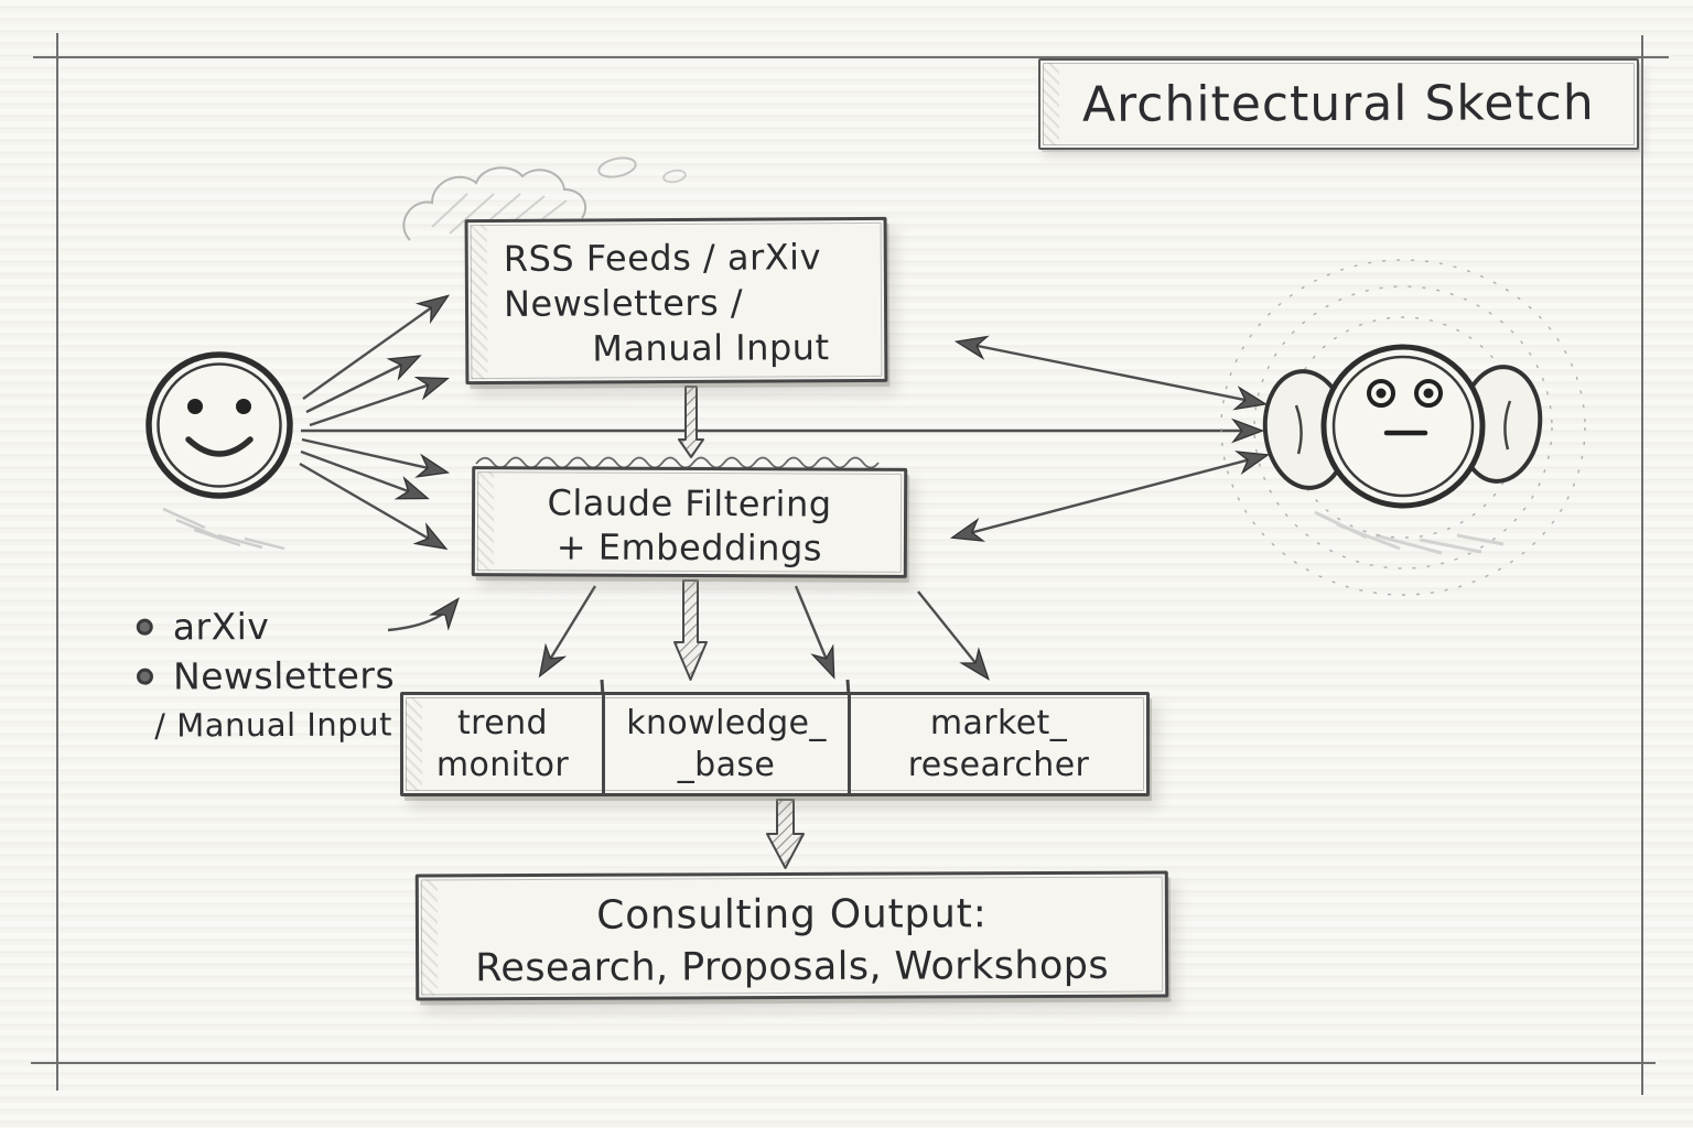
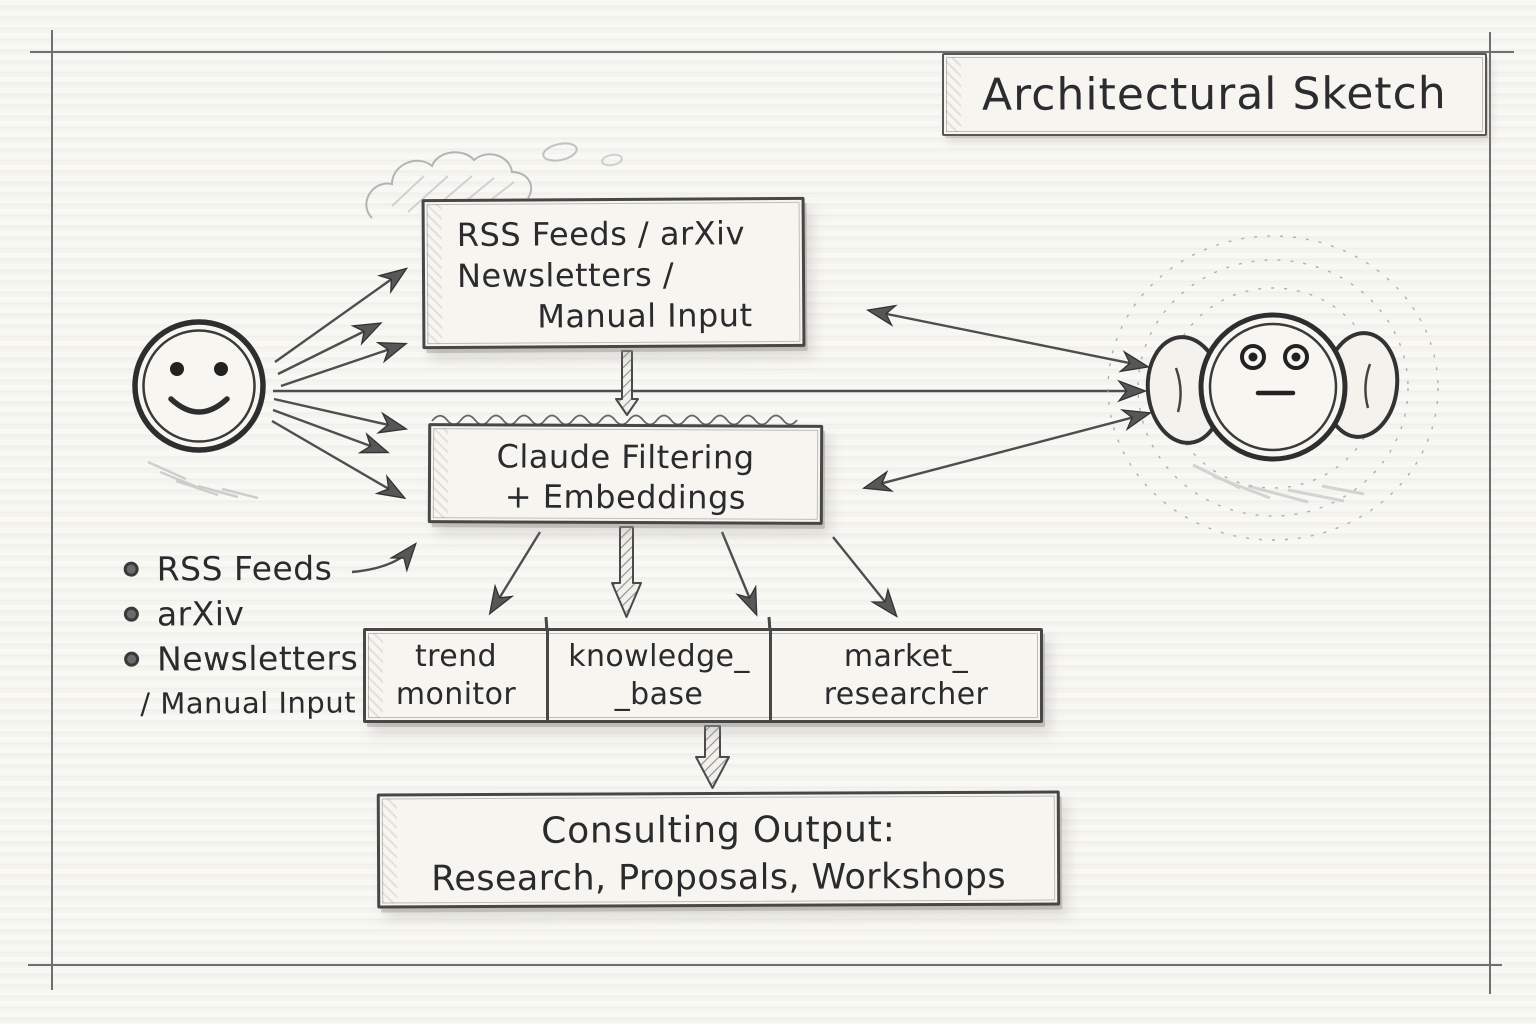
  Architectural Sketch
+ RSS Feeds
  arXiv
  Newsletters
  / Manual Input
